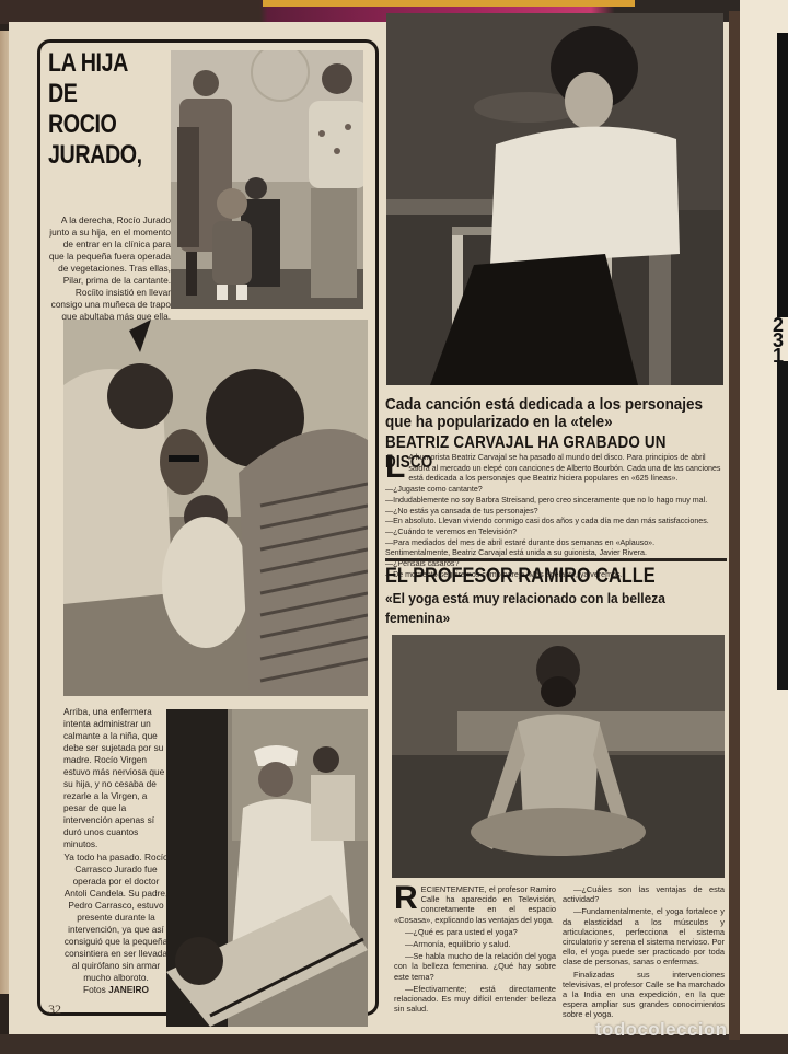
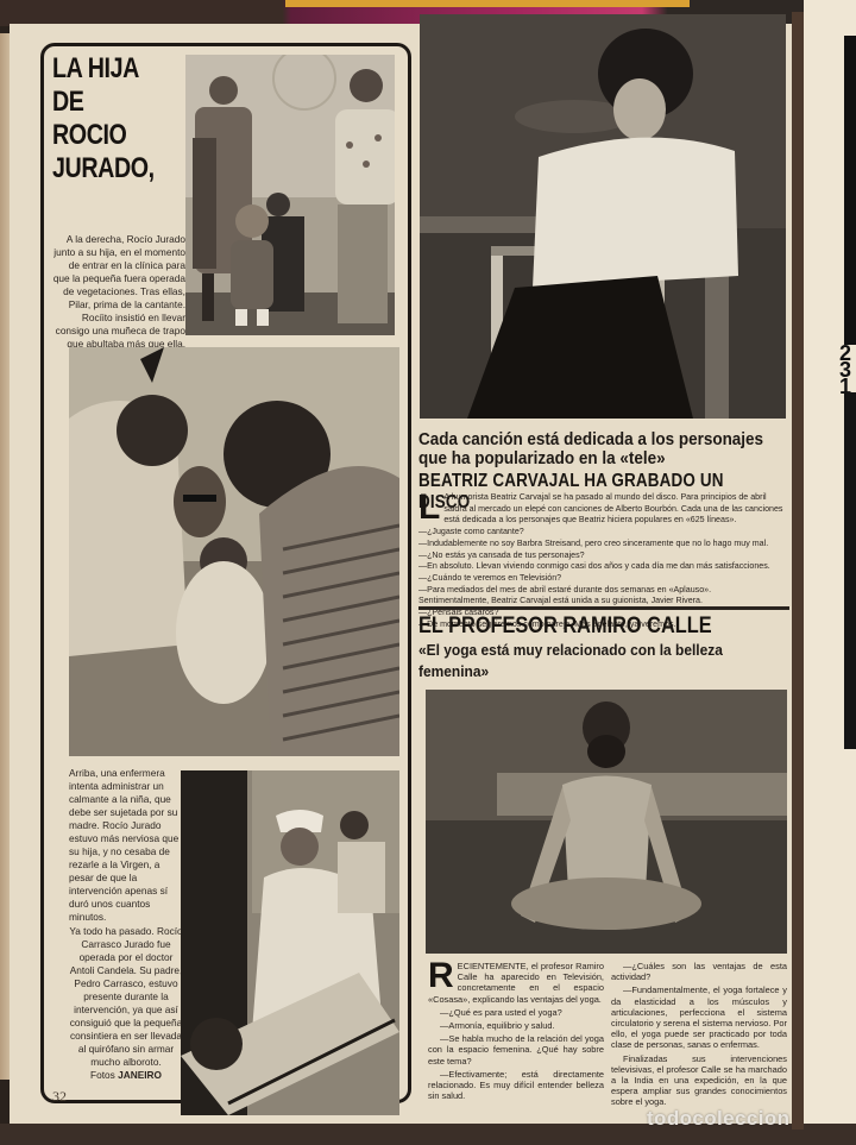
  2
  3
  1
  LA HIJA
  DE ROCIO
  JURADO,
  A la derecha, Rocío Jurado junto a su hija, en el momento de entrar en la clínica para que la pequeña fuera operada de vegetaciones. Tras ellas, Pilar, prima de la cantante. Rocíito insistió en llevar consigo una muñeca de trapo que abultaba más que ella.
- Arriba, una enfermera intenta administrar un calmante a la niña, que debe ser sujetada por su madre. Rocío Virgen estuvo más nerviosa que su hija, y no cesaba de rezarle a la Virgen, a pesar de que la intervención apenas sí duró unos cuantos minutos.
+ Arriba, una enfermera intenta administrar un calmante a la niña, que debe ser sujetada por su madre. Rocío Jurado estuvo más nerviosa que su hija, y no cesaba de rezarle a la Virgen, a pesar de que la intervención apenas sí duró unos cuantos minutos.
  Ya todo ha pasado. Rocío Carrasco Jurado fue operada por el doctor Antoli Candela. Su padre Pedro Carrasco, estuvo presente durante la intervención, ya que así consiguió que la pequeña consintiera en ser llevada al quirófano sin armar mucho alboroto.
  Fotos JANEIRO
  32
  Cada canción está dedicada a los personajes que ha popularizado en la «tele»
  BEATRIZ CARVAJAL HA GRABADO UN DISCO
  L
  A humorista Beatriz Carvajal se ha pasado al mundo del disco. Para principios de abril saldrá al mercado un elepé con canciones de Alberto Bourbón. Cada una de las canciones está dedicada a los personajes que Beatriz hiciera populares en «625 líneas».
  —¿Jugaste como cantante?
  —Indudablemente no soy Barbra Streisand, pero creo sinceramente que no lo hago muy mal.
  —¿No estás ya cansada de tus personajes?
  —En absoluto. Llevan viviendo conmigo casi dos años y cada día me dan más satisfacciones.
  —¿Cuándo te veremos en Televisión?
  —Para mediados del mes de abril estaré durante dos semanas en «Aplauso».
  Sentimentalmente, Beatriz Carvajal está unida a su guionista, Javier Rivera.
  —¿Pensáis casaros?
  —De momento seguiremos como pareja. Más adelante, ya veremos.
  EL PROFESOR RAMIRO CALLE
  «El yoga está muy relacionado con la belleza femenina»
  R
  ECIENTEMENTE, el profesor Ramiro Calle ha aparecido en Televisión, concretamente en el espacio «Cosasa», explicando las ventajas del yoga.
  —¿Qué es para usted el yoga?
  —Armonía, equilibrio y salud.
- —Se habla mucho de la relación del yoga con la belleza femenina. ¿Qué hay sobre este tema?
+ —Se habla mucho de la relación del yoga con la espacio femenina. ¿Qué hay sobre este tema?
  —Efectivamente; está directamente relacionado. Es muy difícil entender belleza sin salud.
  —¿Cuáles son las ventajas de esta actividad?
  —Fundamentalmente, el yoga fortalece y da elasticidad a los músculos y articulaciones, perfecciona el sistema circulatorio y serena el sistema nervioso. Por ello, el yoga puede ser practicado por toda clase de personas, sanas o enfermas.
  Finalizadas sus intervenciones televisivas, el profesor Calle se ha marchado a la India en una expedición, en la que espera ampliar sus grandes conocimientos sobre el yoga.
  todocoleccion
